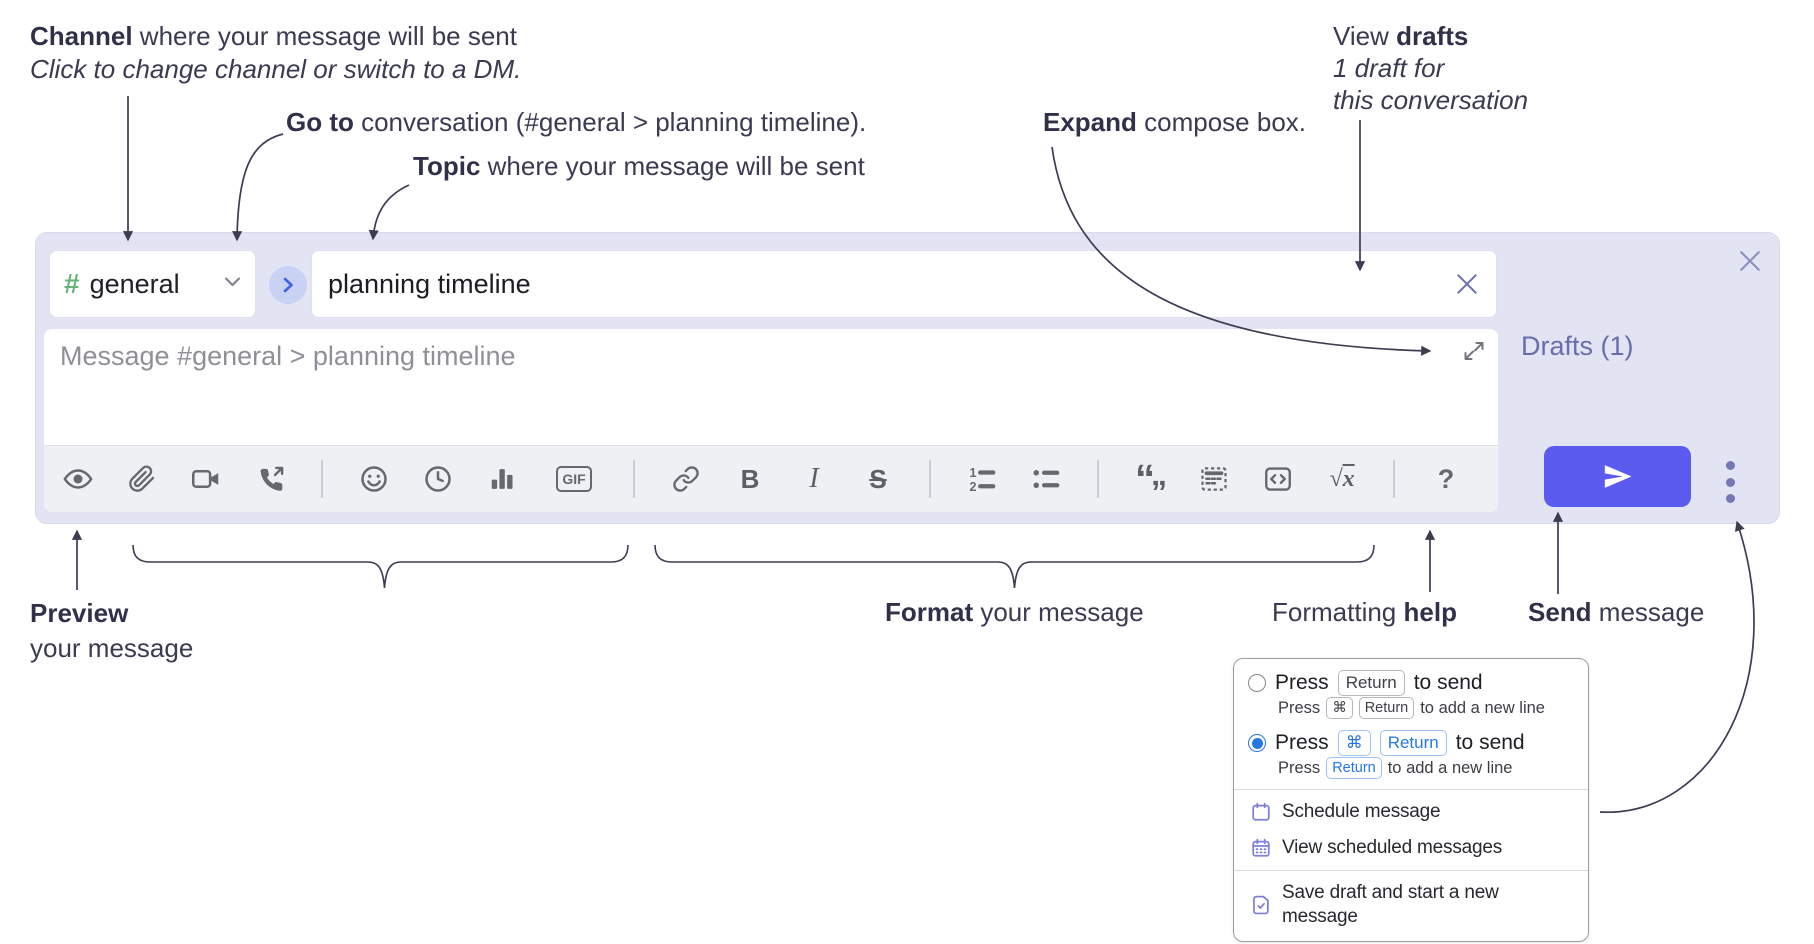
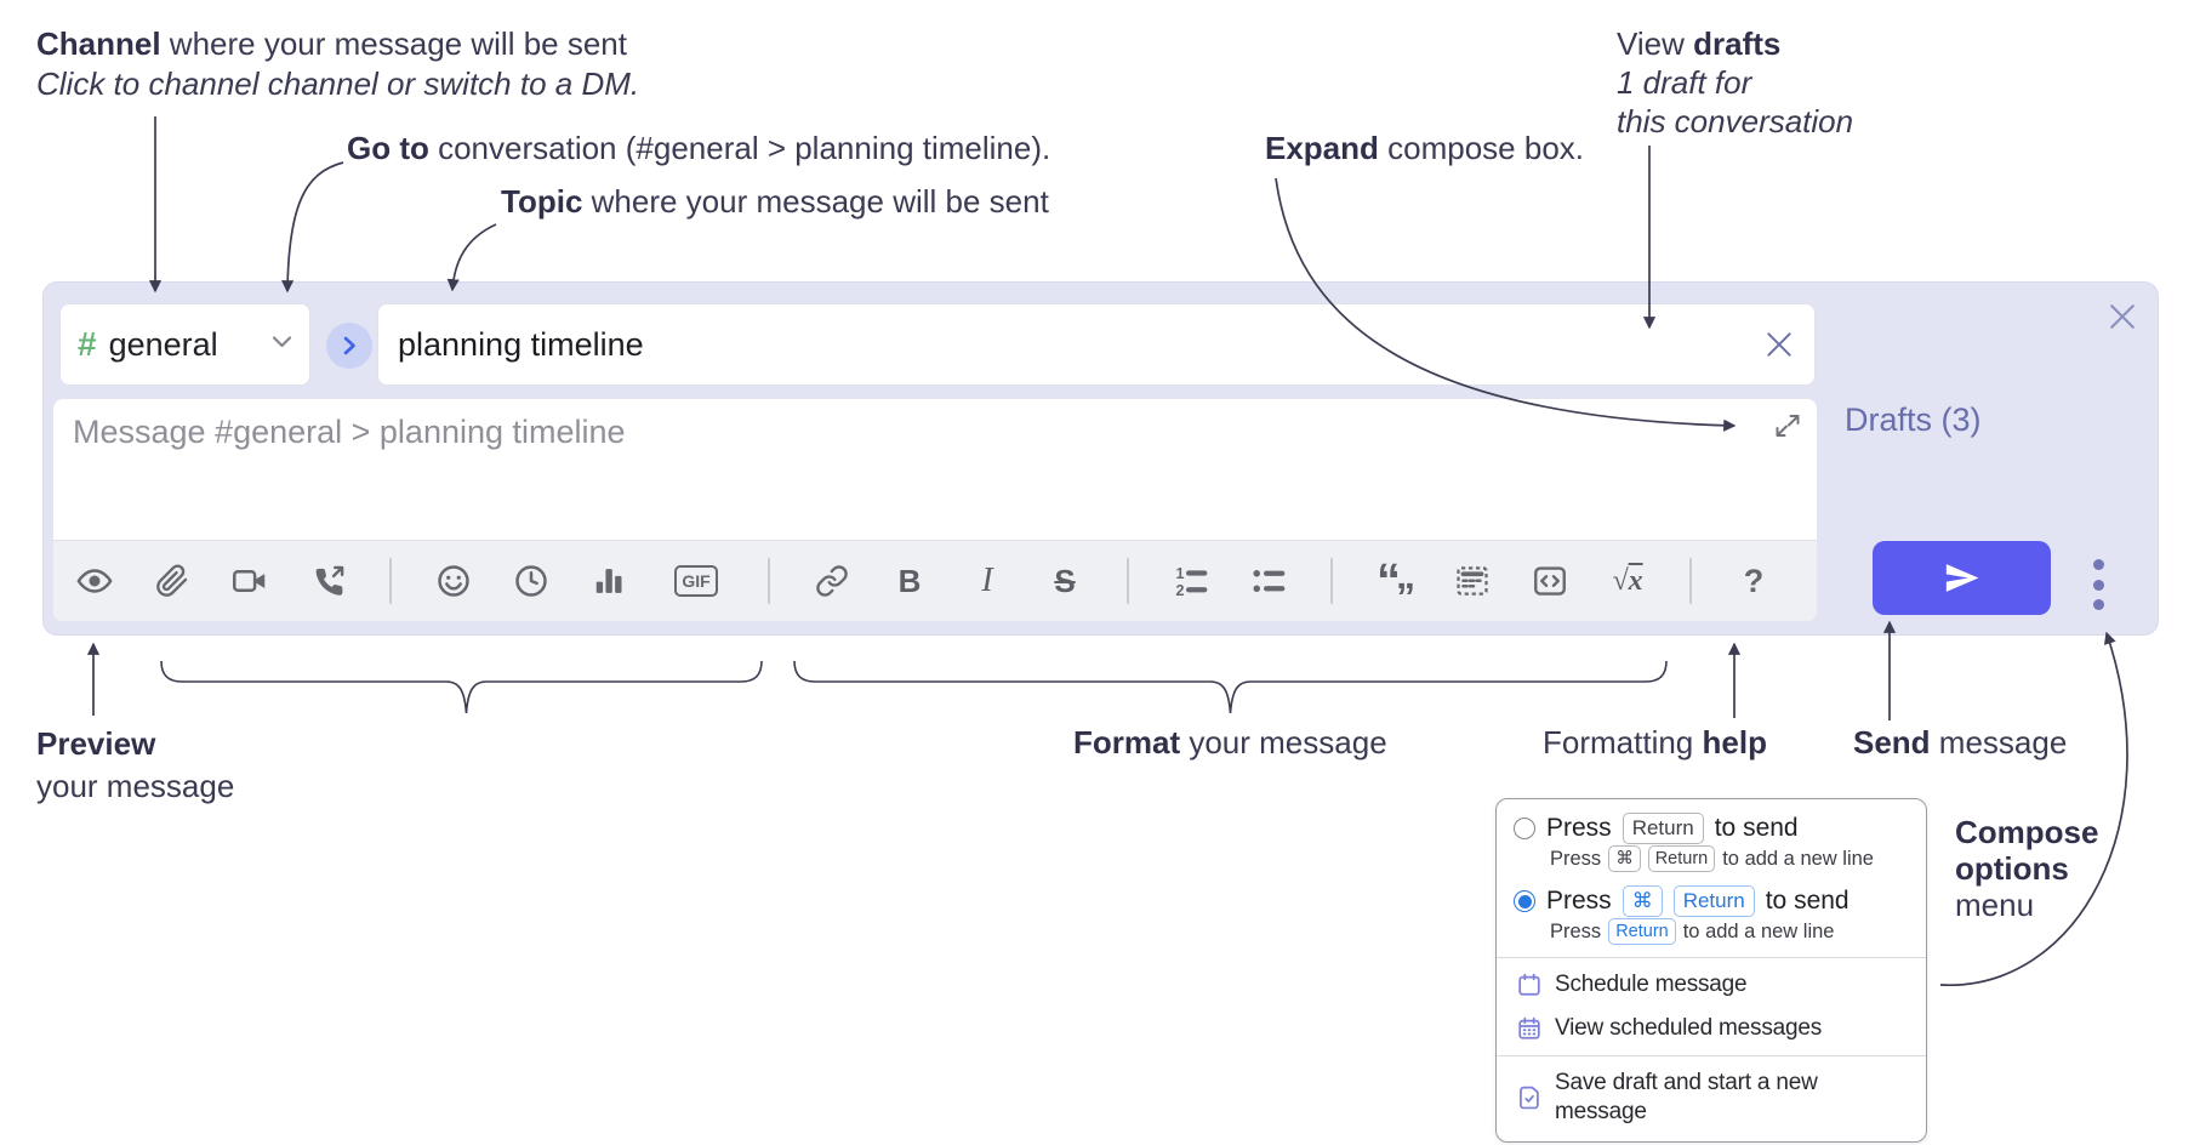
  Channel where your message will be sent
- Click to change channel or switch to a DM.
+ Click to channel channel or switch to a DM.
  Go to conversation (#general > planning timeline).
  Topic where your message will be sent
  Expand compose box.
  View drafts
  1 draft for
  this conversation
  #
  general
  planning timeline
  Message #general > planning timeline
  GIF
  B
  I
  S
  1
  2
  “
  „
  √
  x
  ?
- Drafts (1)
+ Drafts (3)
  Preview
  your message
  Format your message
  Formatting help
  Send message
+ Compose
+ options
+ menu
  Press
  Return
  to send
  Press
  ⌘
  Return
  to add a new line
  Press
  ⌘
  Return
  to send
  Press
  Return
  to add a new line
  Schedule message
  View scheduled messages
  Save draft and start a new message
